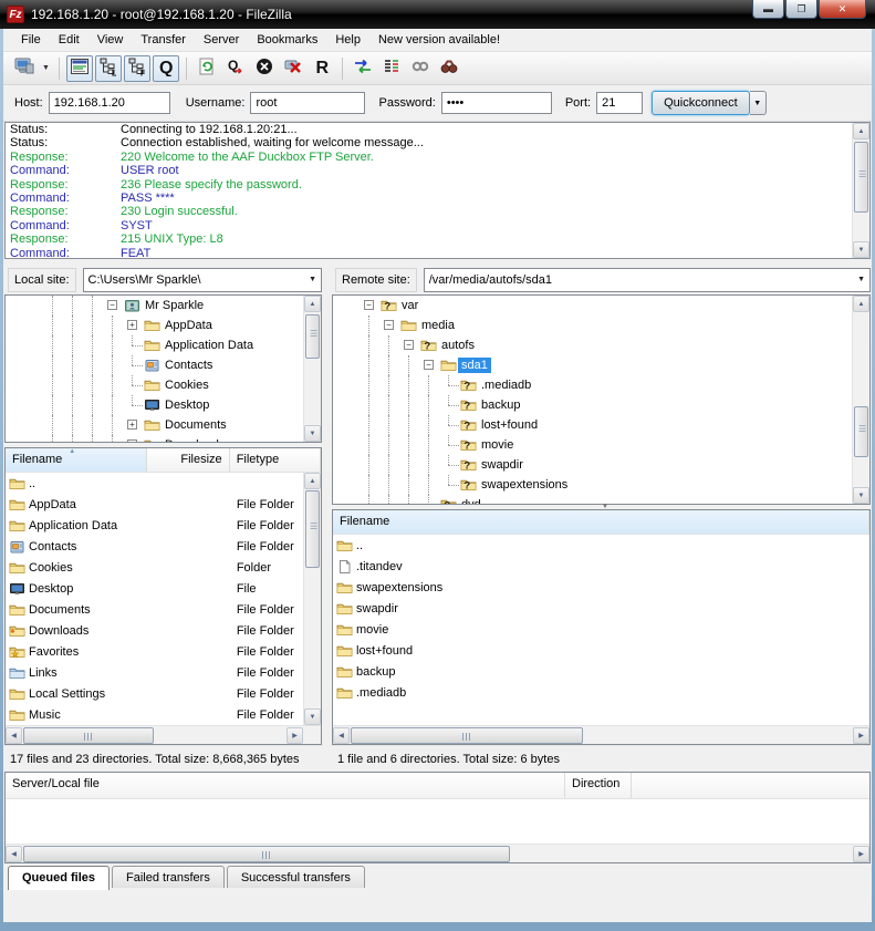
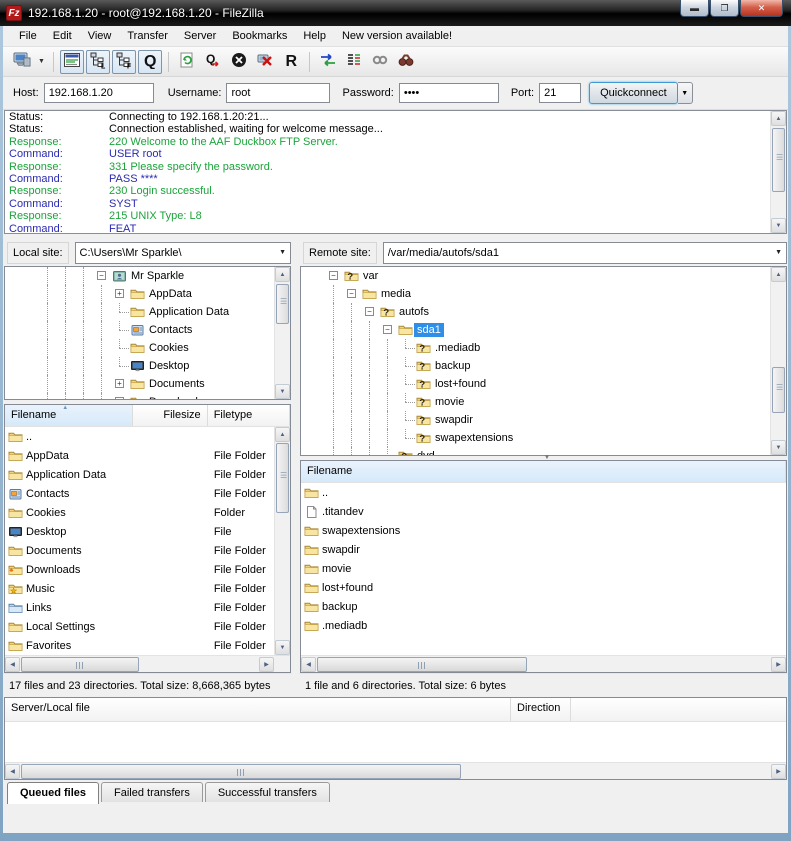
  Fz
  192.168.1.20 - root@192.168.1.20 - FileZilla
  ▬
  ❐
  ✕
  File
  Edit
  View
  Transfer
  Server
  Bookmarks
  Help
  New version available!
  Q
  Q
  R
  Host:
  192.168.1.20
  Username:
  root
  Password:
  ••••
  Port:
  21
  Quickconnect
  Status:
  Connecting to 192.168.1.20:21...
  Status:
  Connection established, waiting for welcome message...
  Response:
  220 Welcome to the AAF Duckbox FTP Server.
  Command:
  USER root
  Response:
- 236 Please specify the password.
+ 331 Please specify the password.
  Command:
  PASS ****
  Response:
  230 Login successful.
  Command:
  SYST
  Response:
  215 UNIX Type: L8
  Command:
  FEAT
  Local site:
  C:\Users\Mr Sparkle\
  −
  Mr Sparkle
  +
  AppData
  Application Data
  Contacts
  Cookies
  Desktop
  +
  Documents
  Filename
  Filesize
  Filetype
  ..
  AppData
  File Folder
  Application Data
  File Folder
  Contacts
  File Folder
  Cookies
  Folder
  Desktop
  File
  Documents
  File Folder
  Downloads
  File Folder
  ★
- Favorites
+ Music
  File Folder
  Links
  File Folder
  Local Settings
  File Folder
- Music
+ Favorites
  File Folder
  17 files and 23 directories. Total size: 8,668,365 bytes
  Remote site:
  /var/media/autofs/sda1
  −
  ?
  var
  −
  media
  −
  ?
  autofs
  −
  sda1
  ?
  .mediadb
  ?
  backup
  ?
  lost+found
  ?
  movie
  ?
  swapdir
  ?
  swapextensions
  Filename
  ..
  .titandev
  swapextensions
  swapdir
  movie
  lost+found
  backup
  .mediadb
  1 file and 6 directories. Total size: 6 bytes
  Server/Local file
  Direction
  Queued files
  Failed transfers
  Successful transfers
